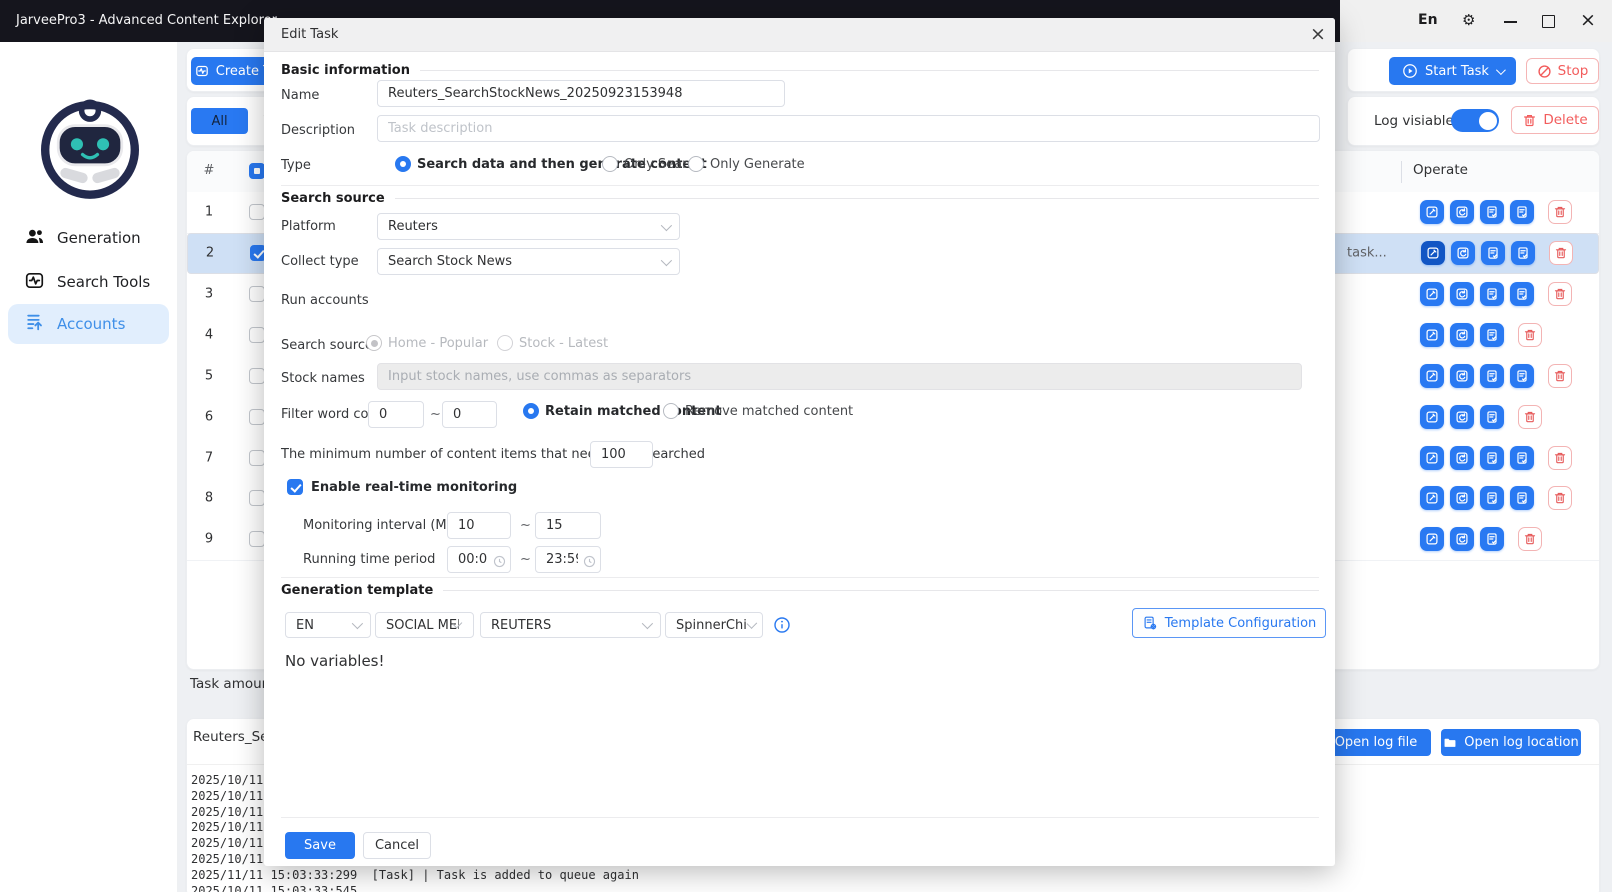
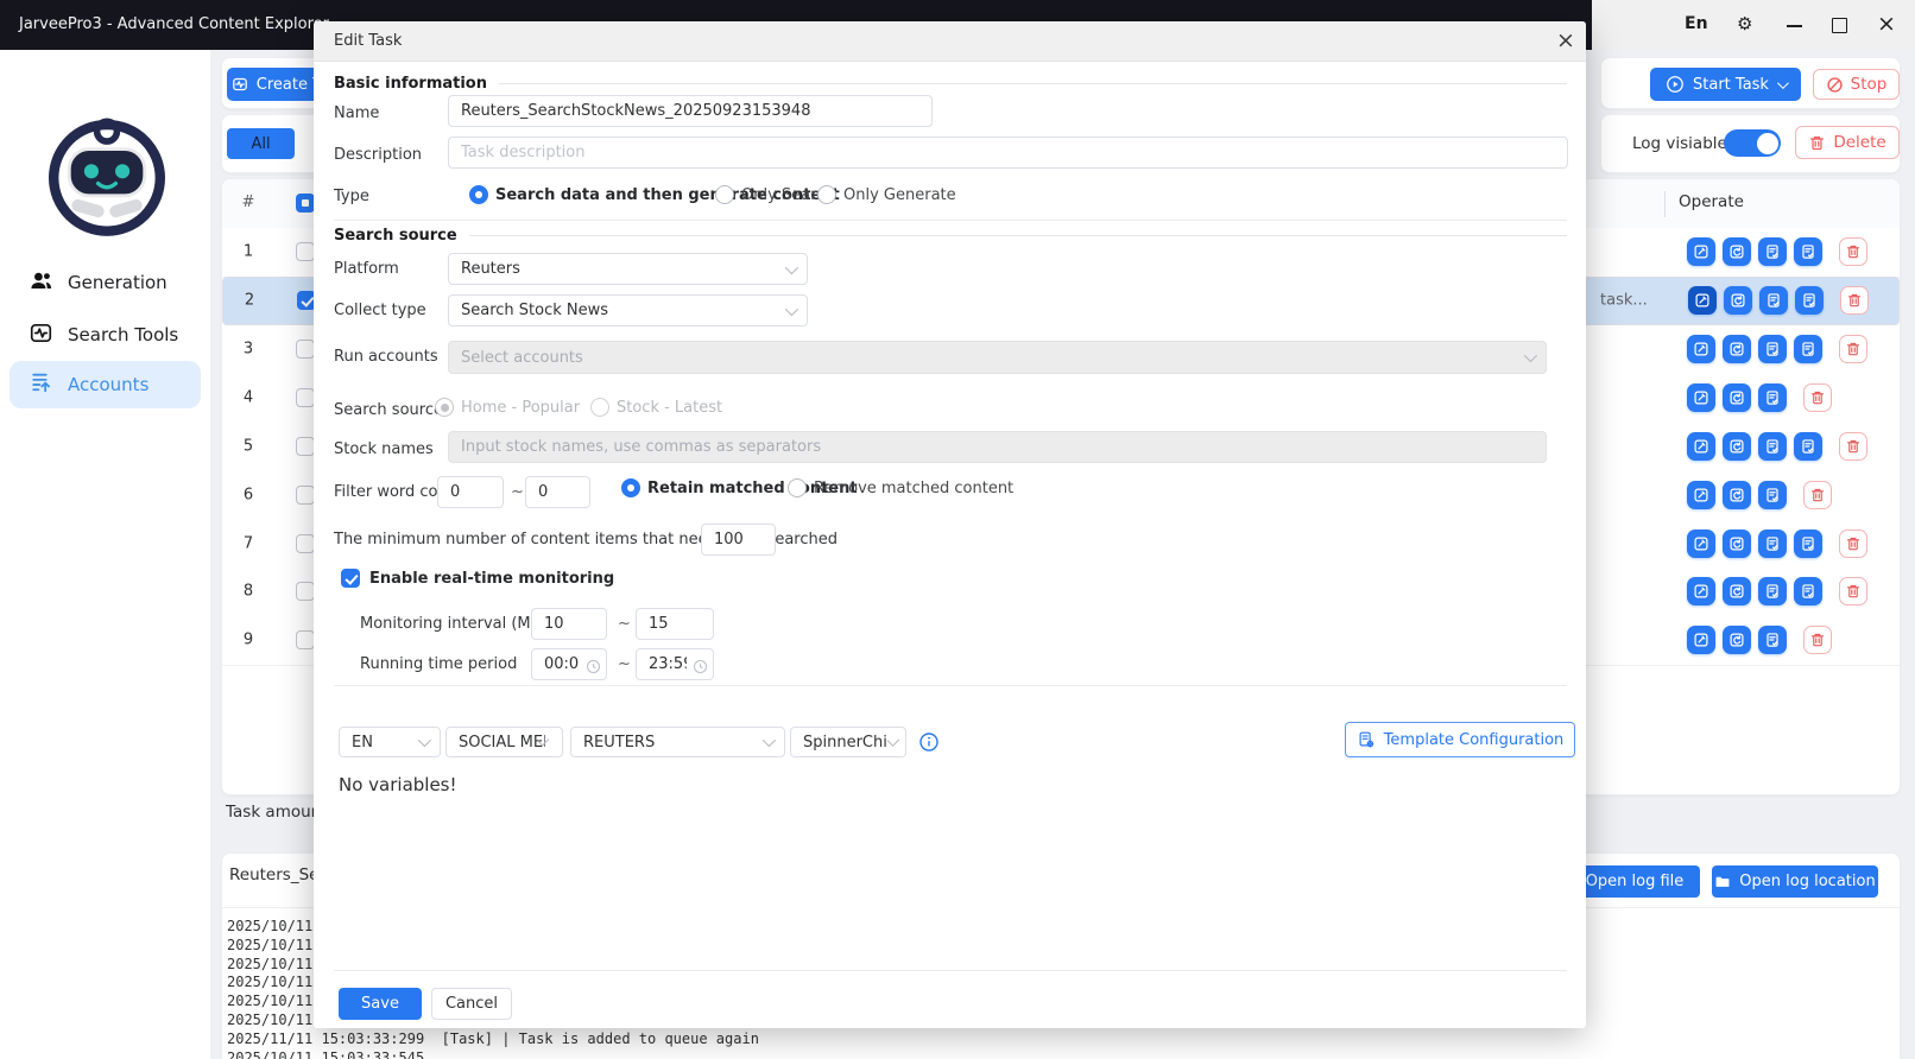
  JarveePro3 - Advanced Content Explor
  En
  ⚙
  ×
  Generation
  Search Tools
  Accounts
  All
  Start Task
  Stop
  Log visiable
  Delete
  #
  Operate
  1
  2
  task...
  3
  4
  5
  6
  7
  8
  9
  Task amou
  Open log file
  Open log location
  2025/10/11
  2025/10/11
  2025/10/11
  2025/10/11
  2025/10/11
  2025/10/11
  2025/11/11 15:03:33:299 [Task] | Task is added to queue again
  2025/10/11 15:03:33:545
  Edit Task
  ×
  Basic information
  Name
  Reuters_SearchStockNews_20250923153948
  Description
  Task description
  Type
  Search data and then gerate conte
  Only Sear
  Only Generate
  Search source
  Platform
  Reuters
  Collect type
  Search Stock News
  Run accounts
+ Select accounts
  Search sourc
  Home - Popular
  Stock - Latest
  Stock names
  Input stock names, use commas as separators
  Filter word co
  0
  ~
  0
  Retain matchedntent
  Remove matched content
  The minimum number of content items that neearched
  100
  Enable real-time monitoring
  Monitoring interval (M
  10
  ~
  15
  Running time period
  00:0
  ~
  23:5
- Generation template
  EN
  REUTERS
  SpinnerChi
  Template Configuration
  No variables!
  Save
  Cancel
